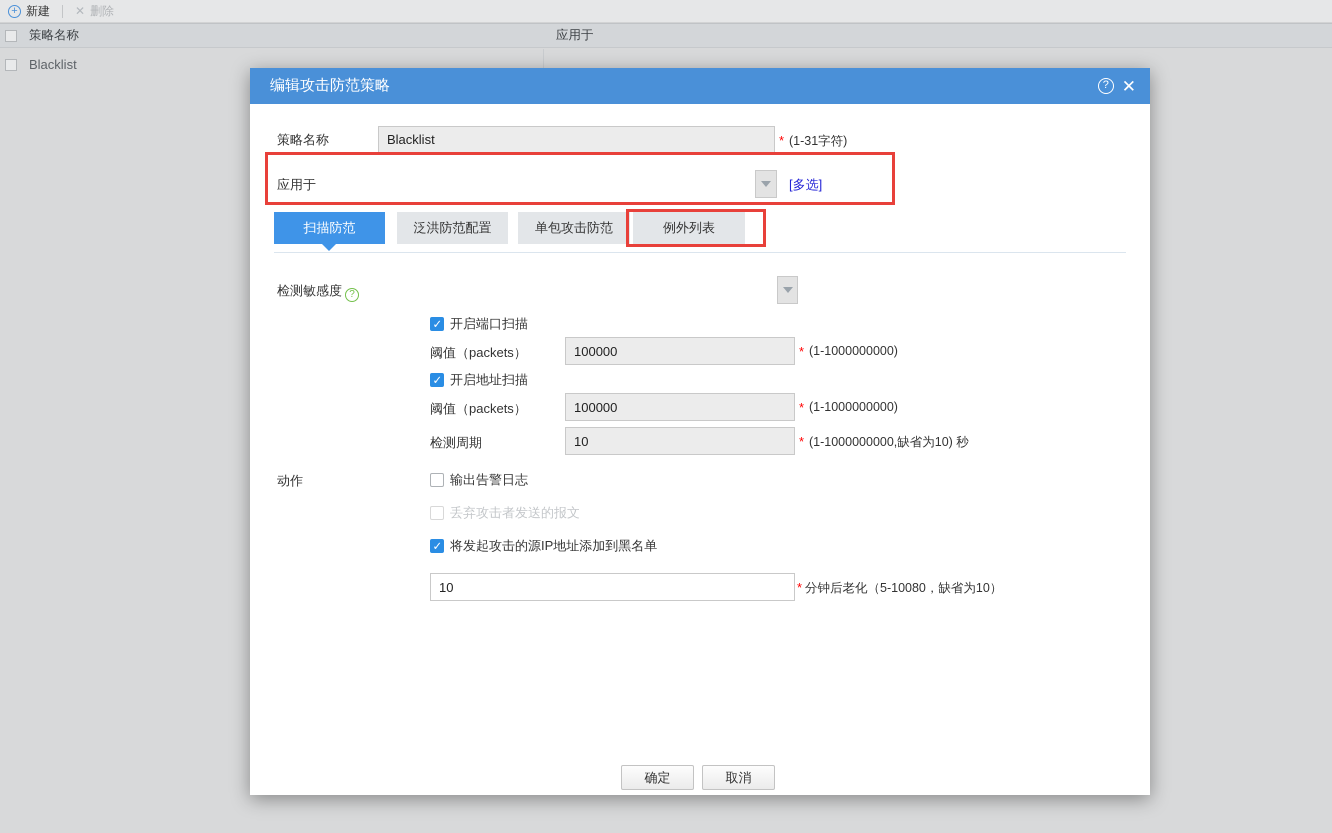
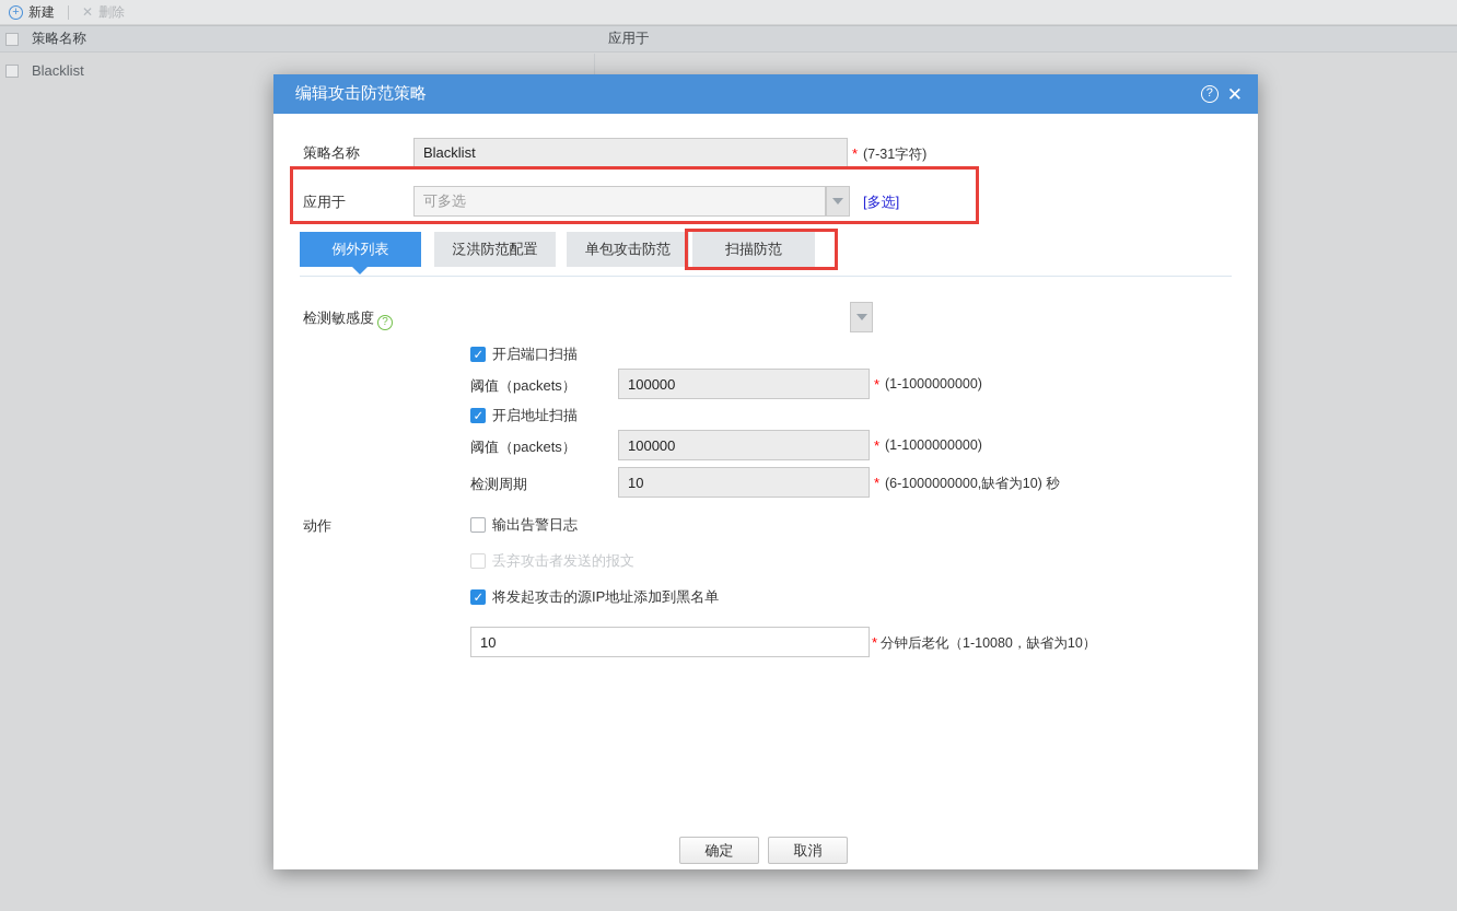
  +
  新建
  ✕
  删除
  策略名称
  应用于
  Blacklist
  编辑攻击防范策略
  ?
  ✕
  策略名称
  Blacklist
  *
- (1-31字符)
+ (7-31字符)
  应用于
+ 可多选
  [多选]
- 扫描防范
+ 例外列表
  泛洪防范配置
  单包攻击防范
- 例外列表
+ 扫描防范
  检测敏感度 ?
  开启端口扫描
  阈值（packets）
  100000
  *
  (1-1000000000)
  开启地址扫描
  阈值（packets）
  100000
  *
  (1-1000000000)
  检测周期
  10
  *
- (1-1000000000,缺省为10) 秒
+ (6-1000000000,缺省为10) 秒
  动作
  输出告警日志
  丢弃攻击者发送的报文
  将发起攻击的源IP地址添加到黑名单
  10
  *
- 分钟后老化（5-10080，缺省为10）
+ 分钟后老化（1-10080，缺省为10）
  确定
  取消
